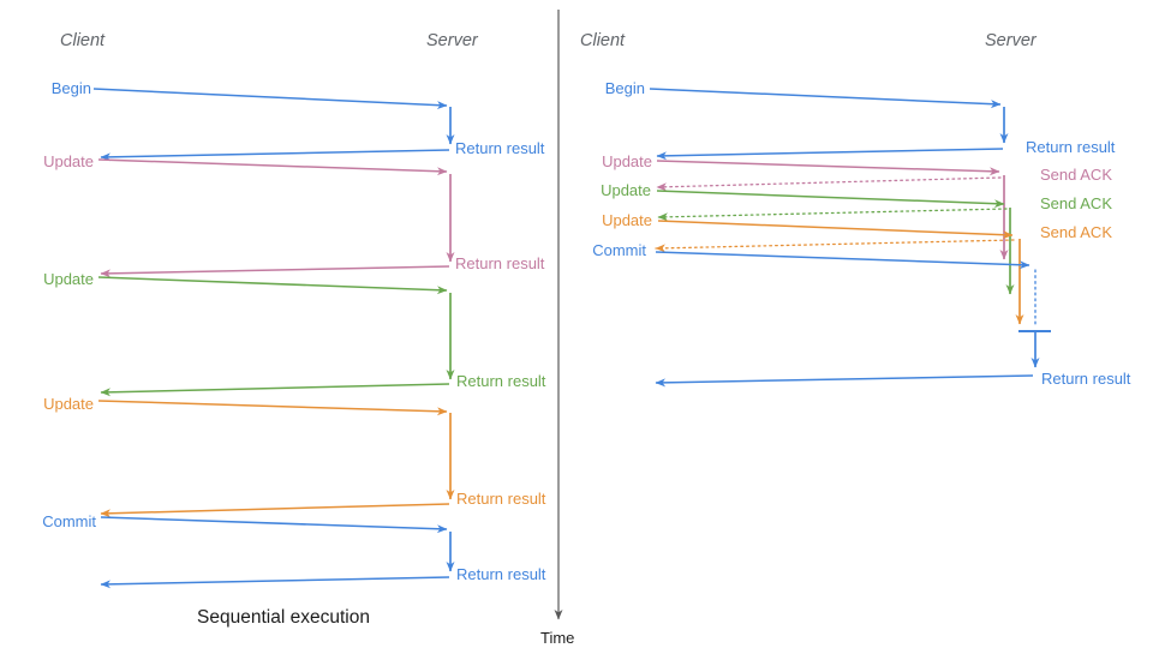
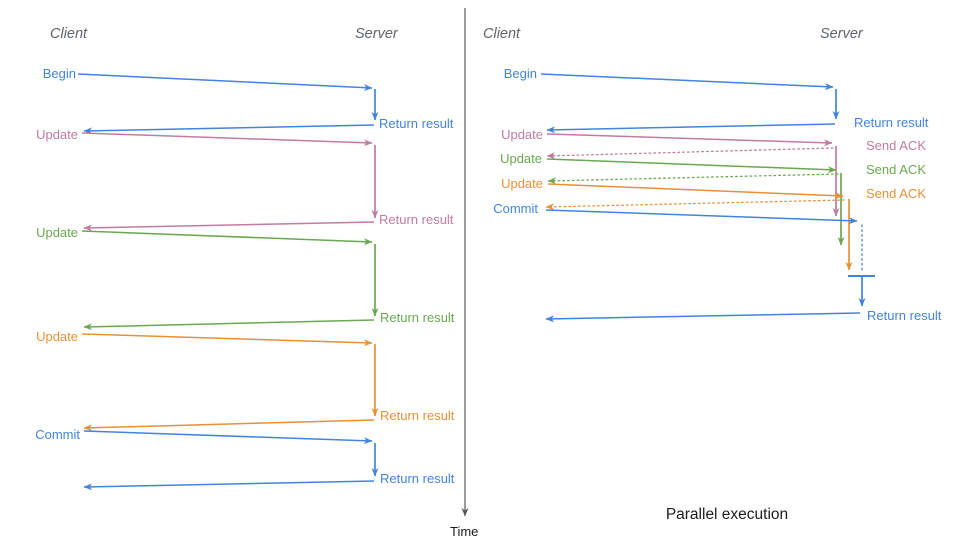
  Client
  Server
  Client
  Server
  Begin
  Return result
  Update
  Return result
  Update
  Return result
  Update
  Return result
  Commit
  Return result
- Sequential execution
  Begin
  Return result
  Update
  Send ACK
  Update
  Send ACK
  Update
  Send ACK
  Commit
  Return result
+ Parallel execution
  Time
